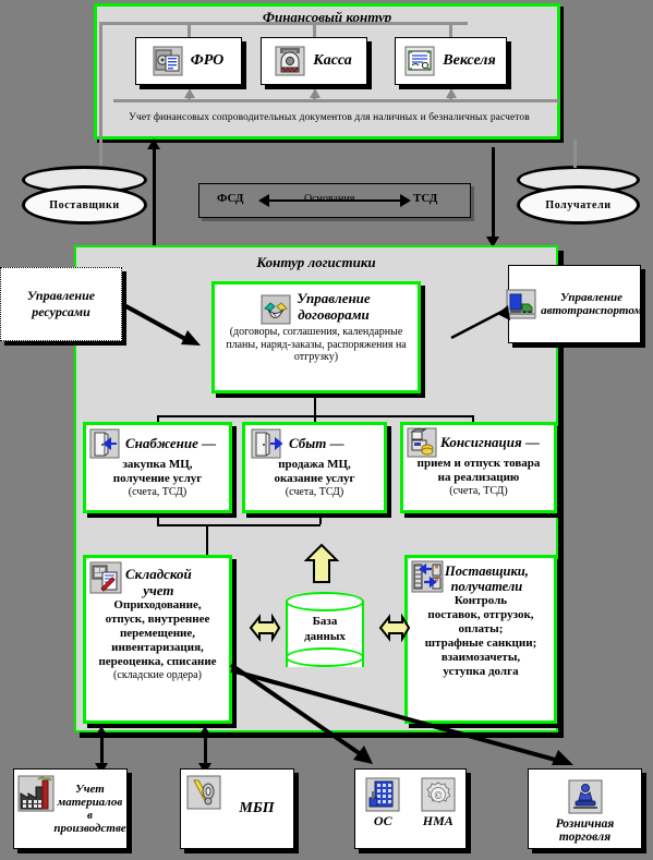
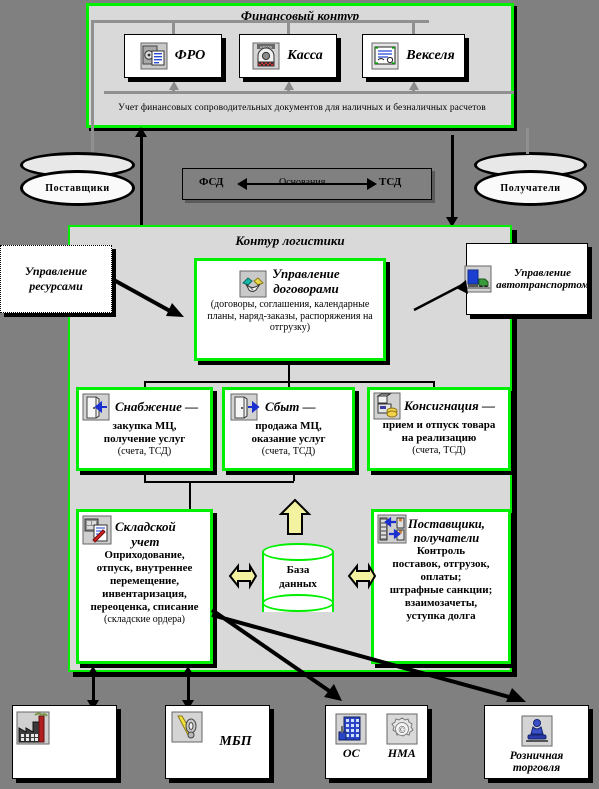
  Финансовый контур
  ФРО
  Касса
  Векселя
  Учет финансовых сопроводительных документов для наличных и безналичных расчетов
  Поставщики
  Получатели
  ФСД
  ТСД
  Контур логистики
  Управление
  ресурсами
  Управление
  автотранспортом
  Управление
  договорами
  (договоры, соглашения, календарные планы, наряд-заказы, распоряжения на отгрузку)
  Снабжение —
  закупка МЦ,
  получение услуг
  (счета, ТСД)
  Сбыт —
  продажа МЦ,
  оказание услуг
  (счета, ТСД)
  Консигнация —
  прием и отпуск товара
  на реализацию
  (счета, ТСД)
  Складской
  учет
  Оприходование,
  отпуск, внутреннее
  перемещение,
  инвентаризация,
  переоценка, списание
  (складские ордера)
  Поставщики,
  получатели
  Контроль
  поставок, отгрузок,
  оплаты;
  штрафные санкции;
  взаимозачеты,
  уступка долга
  База
  данных
- Учет
- материалов в
- производстве
  МБП
  ОС
  ©
  НМА
  Розничная
  торговля
